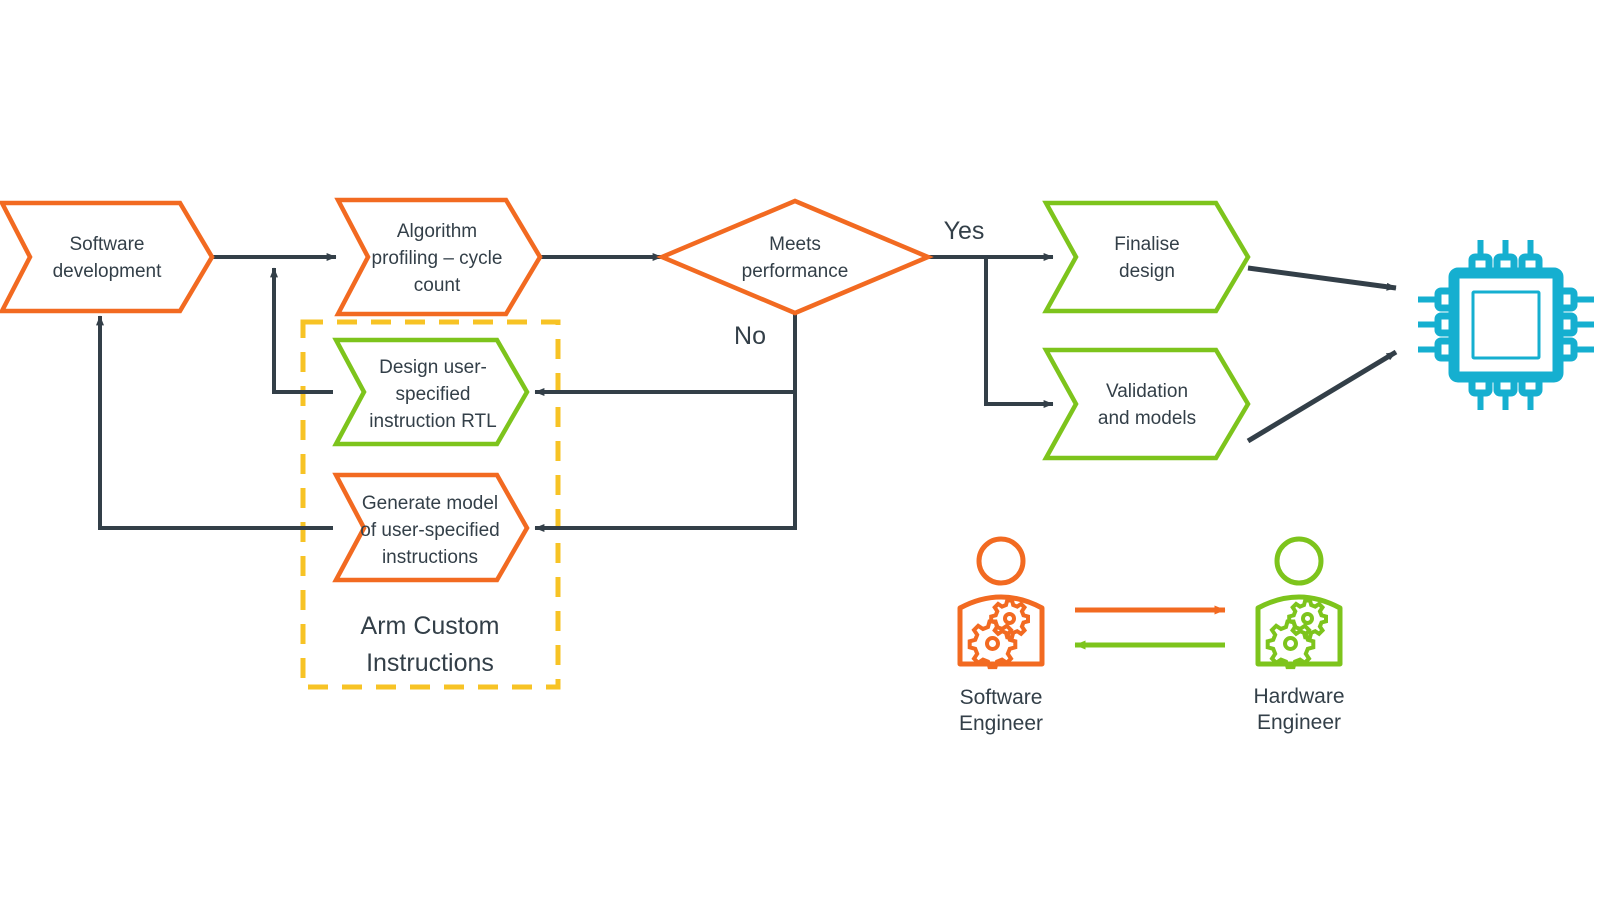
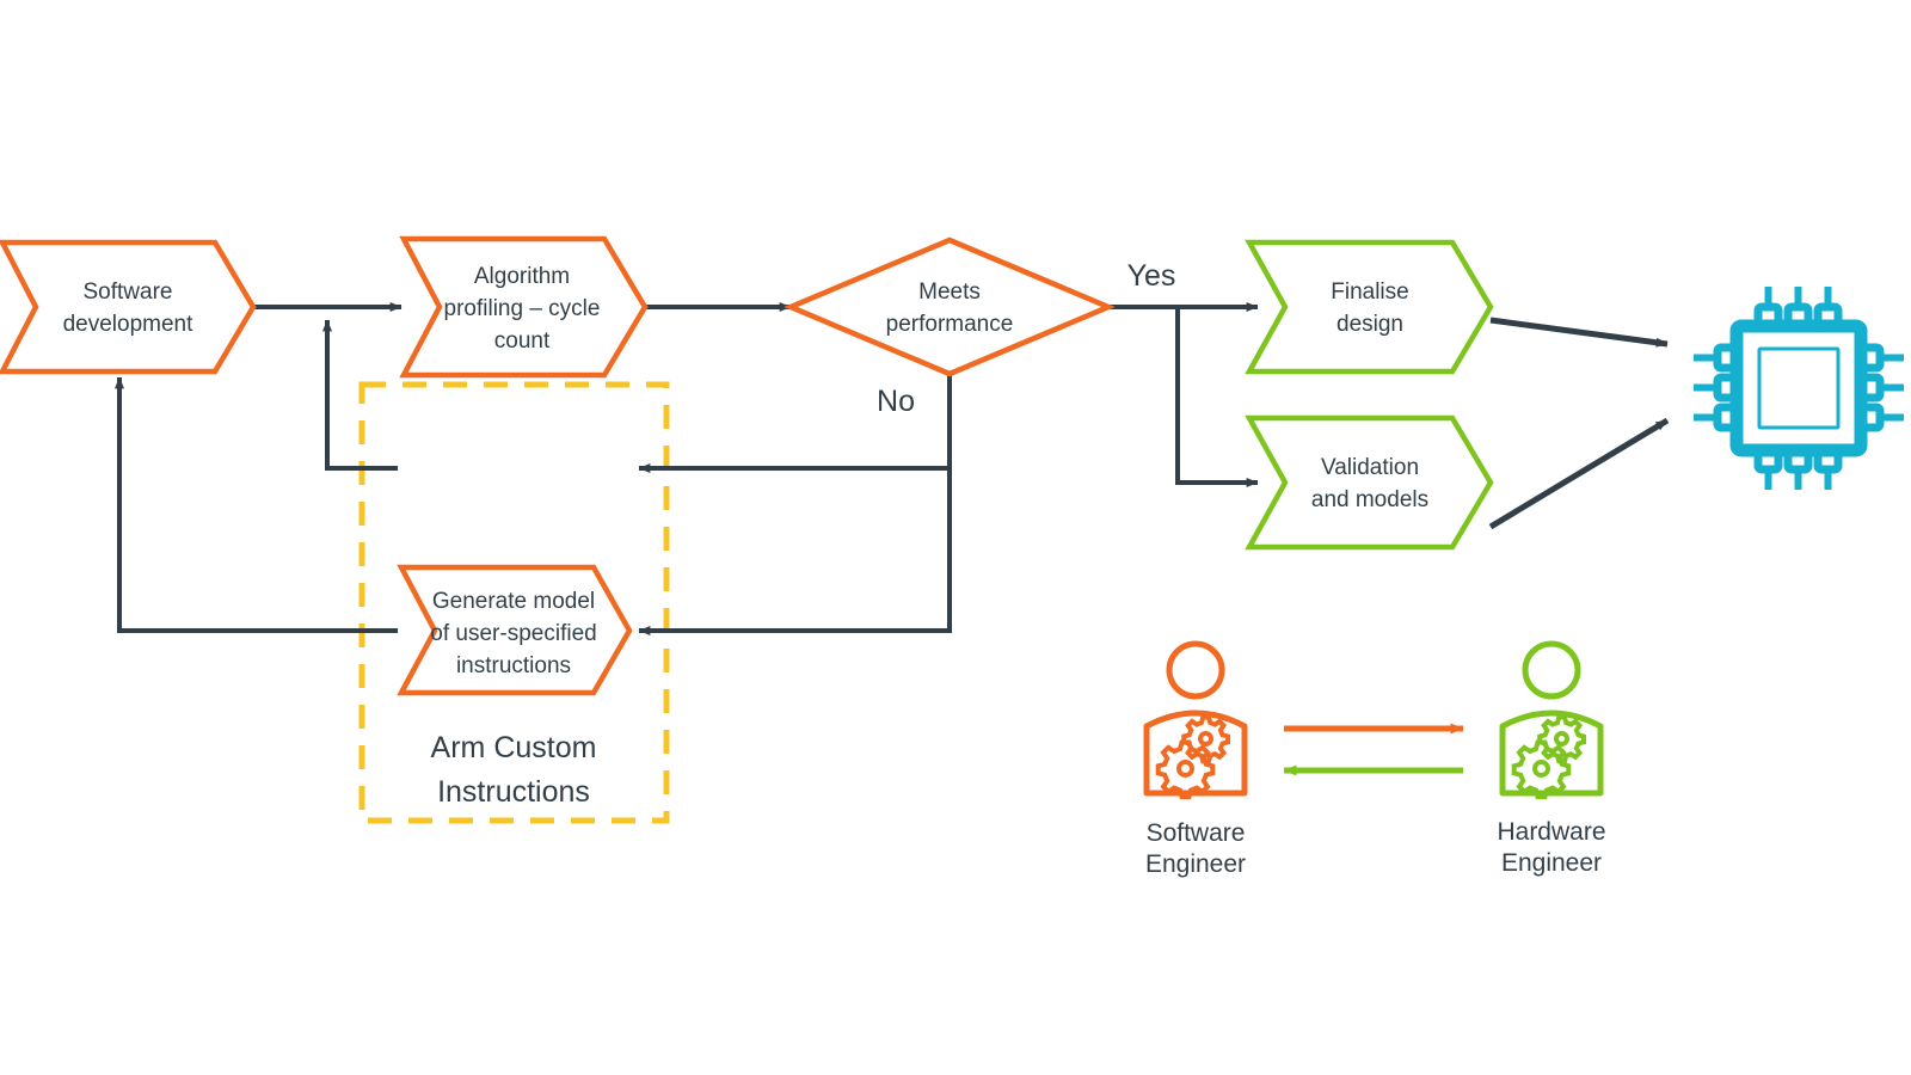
  Software
  development
  Algorithm
  profiling – cycle
  count
  Meets
  performance
  Yes
  No
- Design user-
- specified
- instruction RTL
  Generate model
  of user-specified
  instructions
  Arm Custom
  Instructions
  Finalise
  design
  Validation
  and models
  Software
  Engineer
  Hardware
  Engineer
